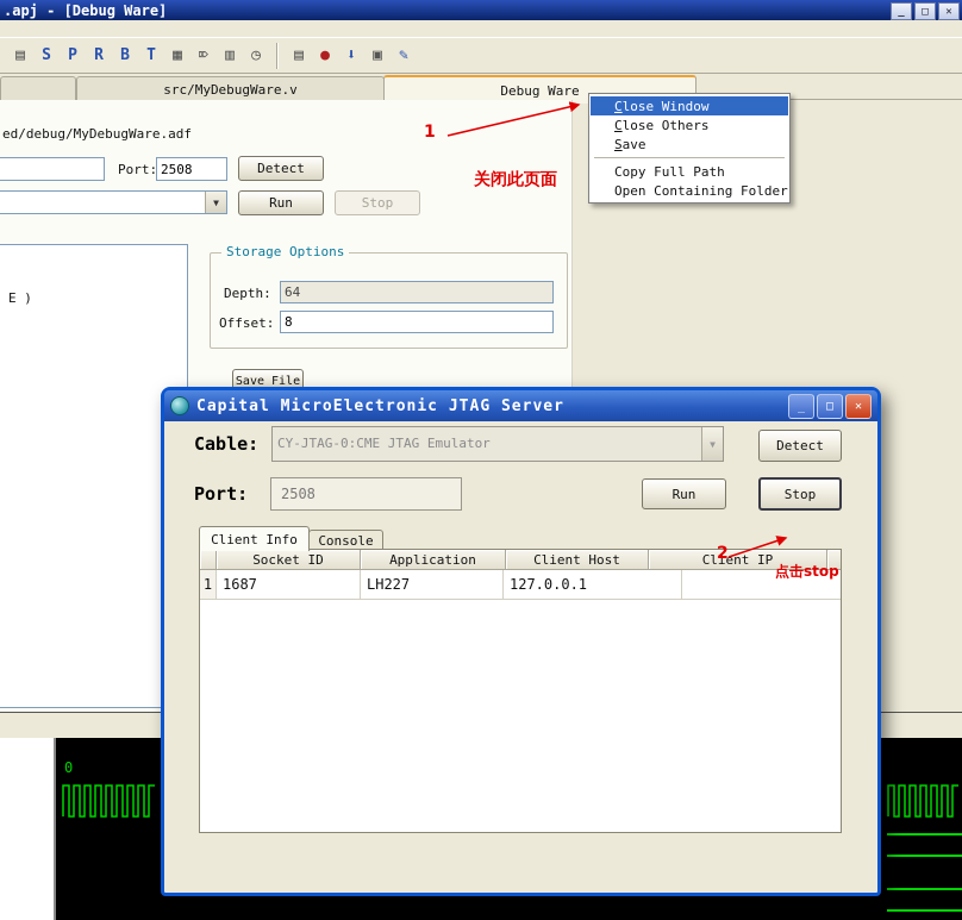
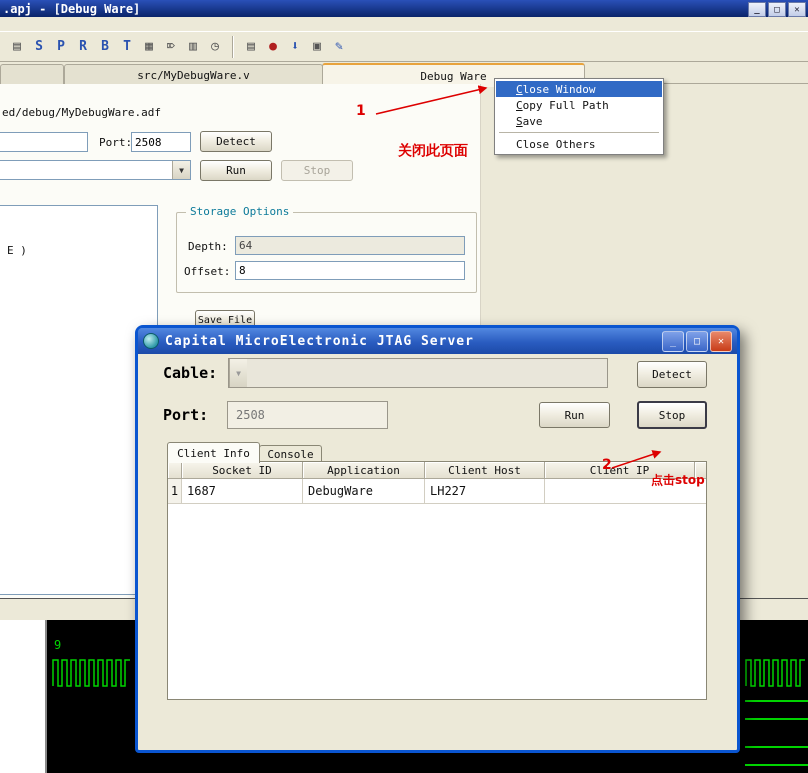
  .apj - [Debug Ware]
  _
  □
  ✕
  ▤
  S
  P
  R
  B
  T
  ▦
  ⌦
  ▥
  ◷
  ▤
  ●
  ⬇
  ▣
  ✎
  src/MyDebugWare.v
  Debug Ware
  ed/debug/MyDebugWare.adf
  Port:
  2508
  Detect
  ▼
  Run
  Stop
  E )
  Storage Options
  Depth:
  64
  Offset:
  8
  Save File
- 0
+ 9
  Capital MicroElectronic JTAG Server
  _
  □
  ✕
  Cable:
- CY-JTAG-0:CME JTAG Emulator
  ▼
  Detect
  Port:
  2508
  Run
  Stop
  Client Info
  Console
  Socket ID
  Application
  Client Host
  Client IP
  1
  1687
+ DebugWare
  LH227
- 127.0.0.1
  Close Window
- Close Others
+ Copy Full Path
  Save
- Copy Full Path
+ Close Others
- Open Containing Folder
  1
  关闭此页面
  2
  点击stop
